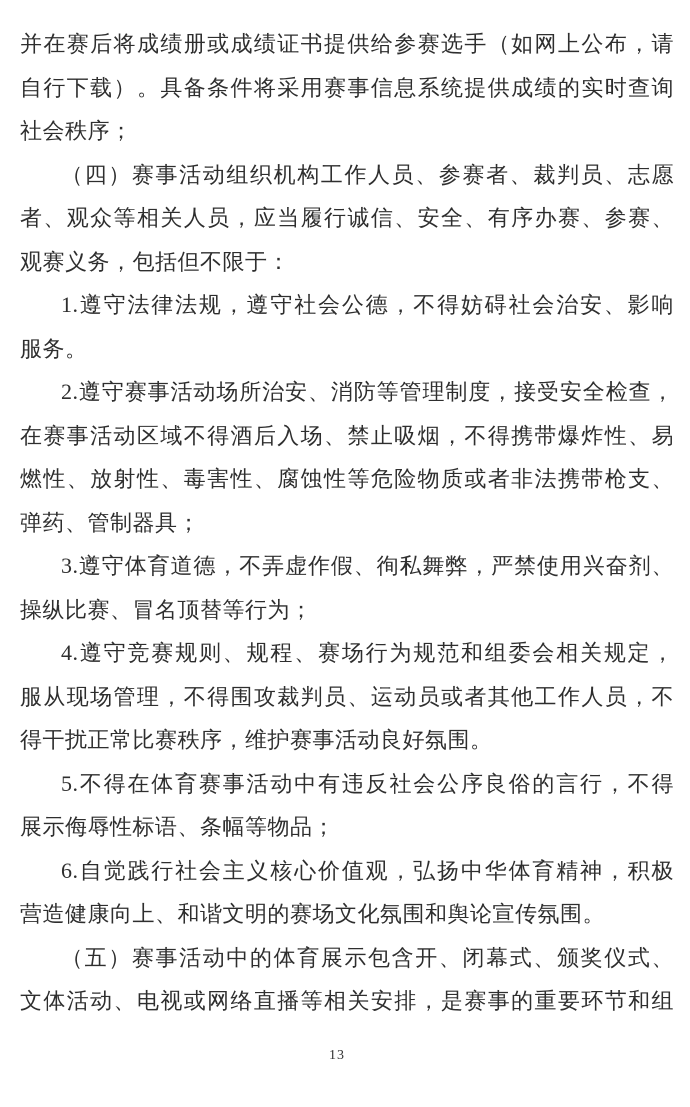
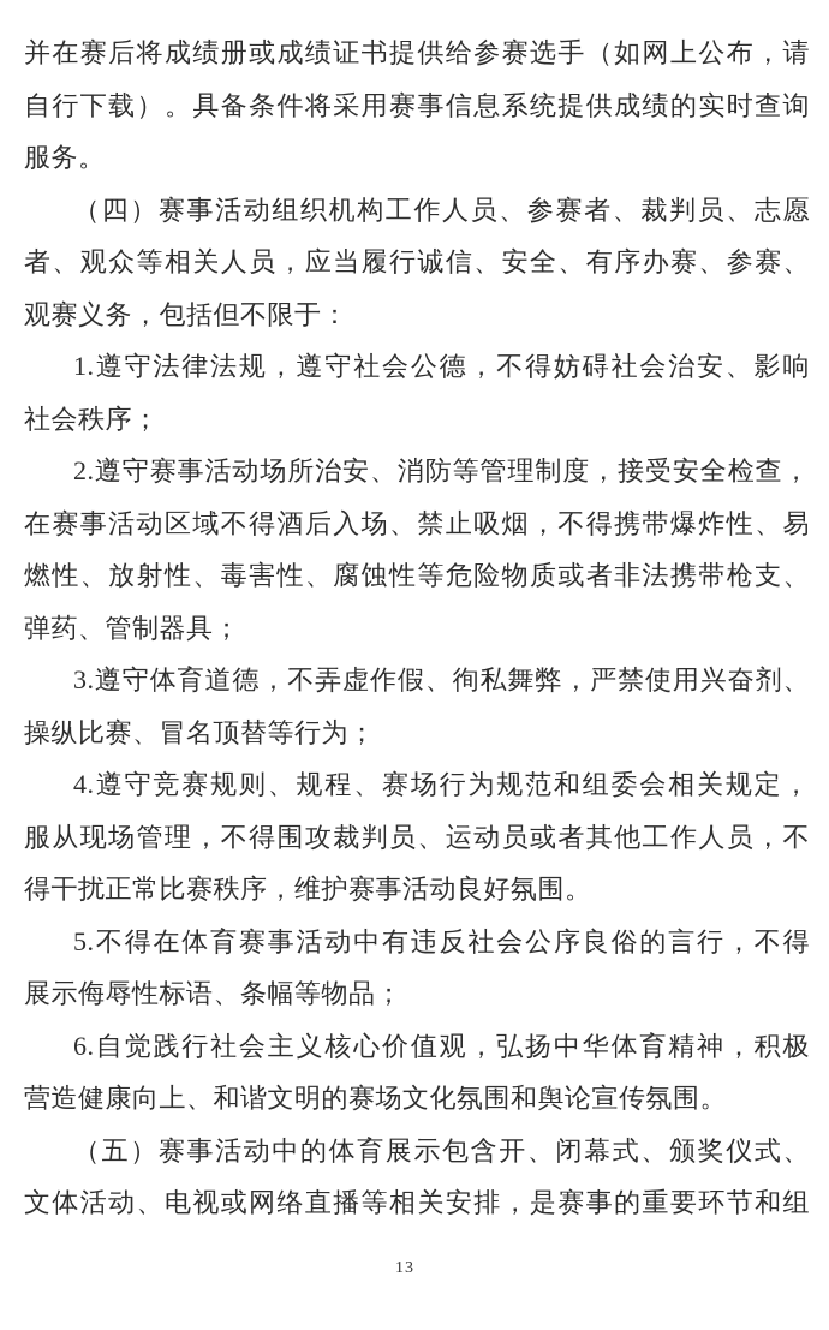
  并在赛后将成绩册或成绩证书提供给参赛选手（如网上公布，请
  自行下载）。具备条件将采用赛事信息系统提供成绩的实时查询
- 社会秩序；
+ 服务。
  （四）赛事活动组织机构工作人员、参赛者、裁判员、志愿
  者、观众等相关人员，应当履行诚信、安全、有序办赛、参赛、
  观赛义务，包括但不限于：
  1.遵守法律法规，遵守社会公德，不得妨碍社会治安、影响
- 服务。
+ 社会秩序；
  2.遵守赛事活动场所治安、消防等管理制度，接受安全检查，
  在赛事活动区域不得酒后入场、禁止吸烟，不得携带爆炸性、易
  燃性、放射性、毒害性、腐蚀性等危险物质或者非法携带枪支、
  弹药、管制器具；
  3.遵守体育道德，不弄虚作假、徇私舞弊，严禁使用兴奋剂、
  操纵比赛、冒名顶替等行为；
  4.遵守竞赛规则、规程、赛场行为规范和组委会相关规定，
  服从现场管理，不得围攻裁判员、运动员或者其他工作人员，不
  得干扰正常比赛秩序，维护赛事活动良好氛围。
  5.不得在体育赛事活动中有违反社会公序良俗的言行，不得
  展示侮辱性标语、条幅等物品；
  6.自觉践行社会主义核心价值观，弘扬中华体育精神，积极
  营造健康向上、和谐文明的赛场文化氛围和舆论宣传氛围。
  （五）赛事活动中的体育展示包含开、闭幕式、颁奖仪式、
  文体活动、电视或网络直播等相关安排，是赛事的重要环节和组
  13
